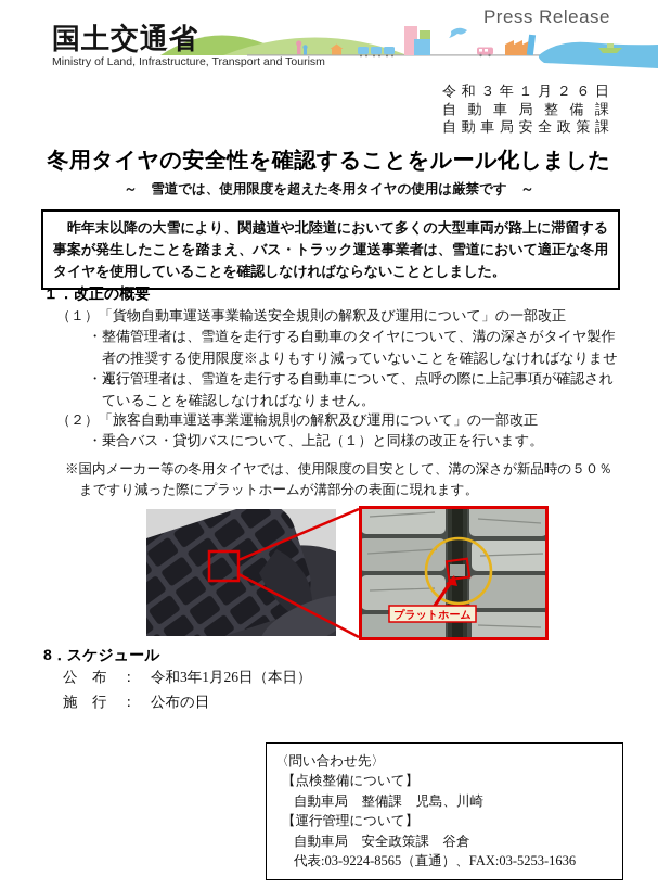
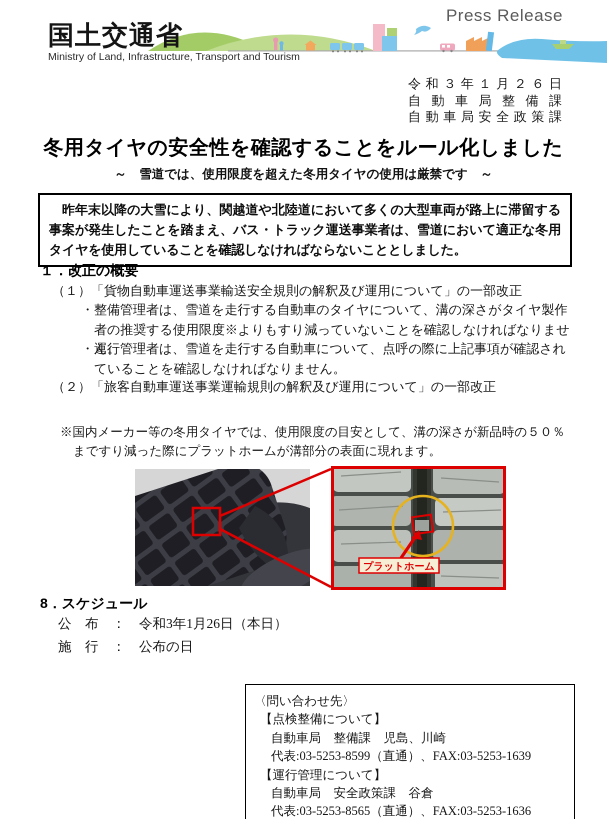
  Press Release
  国土交通省
  Ministry of Land, Infrastructure, Transport and Tourism
  令和３年１月２６日
  自動車局整備課
  自動車局安全政策課
  冬用タイヤの安全性を確認することをルール化しました
  ～ 雪道では、使用限度を超えた冬用タイヤの使用は厳禁です ～
  昨年末以降の大雪により、関越道や北陸道において多くの大型車両が路上に滞留する事案が発生したことを踏まえ、バス・トラック運送事業者は、雪道において適正な冬用タイヤを使用していることを確認しなければならないこととしました。
  １．改正の概要
  （１）「貨物自動車運送事業輸送安全規則の解釈及び運用について」の一部改正
  ・整備管理者は、雪道を走行する自動車のタイヤについて、溝の深さがタイヤ製作者の推奨する使用限度※よりもすり減っていないことを確認しなければなりません。
  ・運行管理者は、雪道を走行する自動車について、点呼の際に上記事項が確認されていることを確認しなければなりません。
  （２）「旅客自動車運送事業運輸規則の解釈及び運用について」の一部改正
- ・乗合バス・貸切バスについて、上記（１）と同様の改正を行います。
  ※国内メーカー等の冬用タイヤでは、使用限度の目安として、溝の深さが新品時の５０％まですり減った際にプラットホームが溝部分の表面に現れます。
  プラットホーム
  8．スケジュール
  公 布 ： 令和3年1月26日（本日）
  施 行 ： 公布の日
  〈問い合わせ先〉
  【点検整備について】
  自動車局 整備課 児島、川崎
+ 代表:03-5253-8599（直通）、FAX:03-5253-1639
  【運行管理について】
  自動車局 安全政策課 谷倉
- 代表:03-9224-8565（直通）、FAX:03-5253-1636
+ 代表:03-5253-8565（直通）、FAX:03-5253-1636
